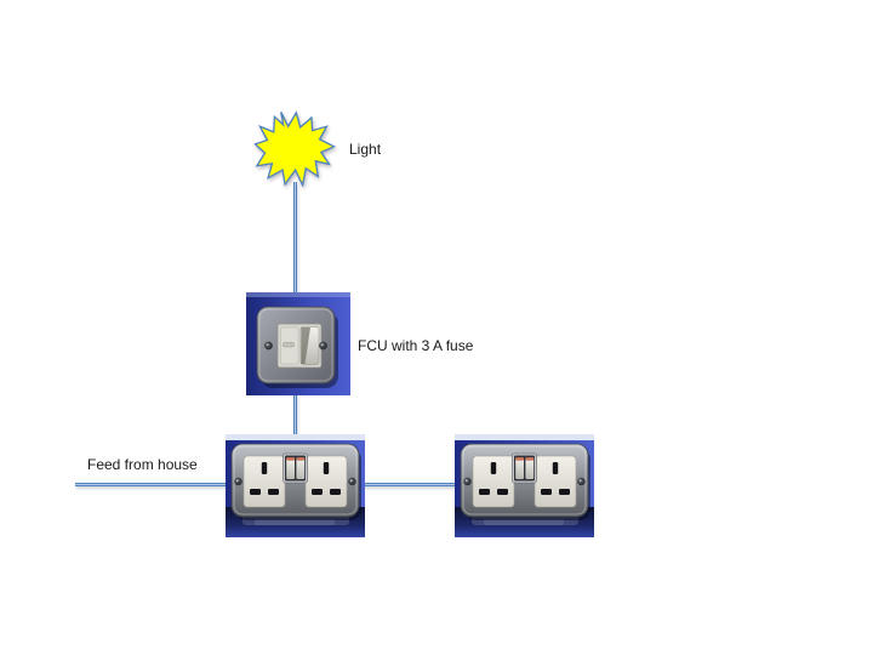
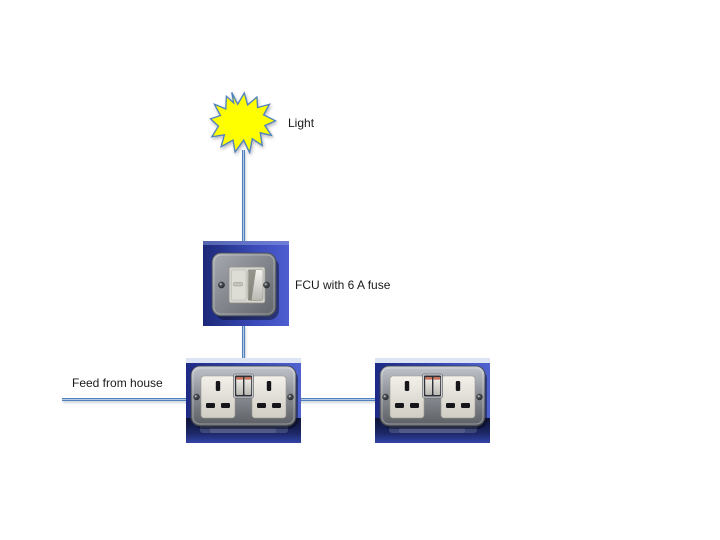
  Light
- FCU with 3 A fuse
+ FCU with 6 A fuse
  Feed from house
